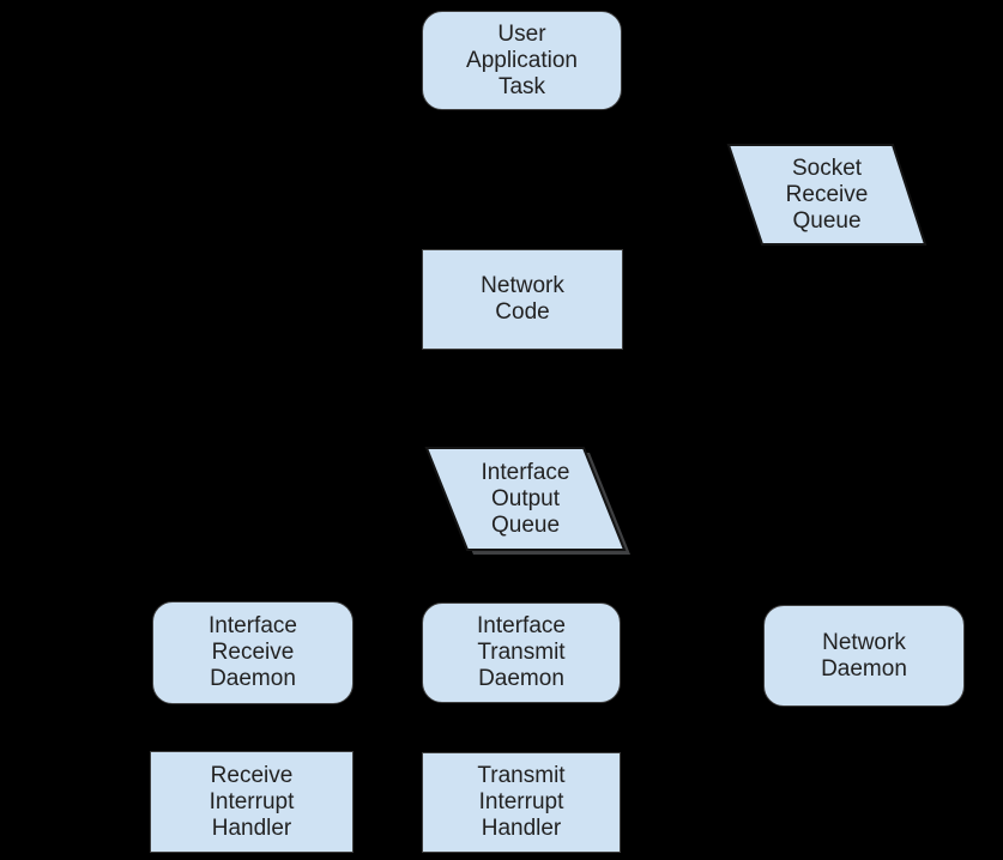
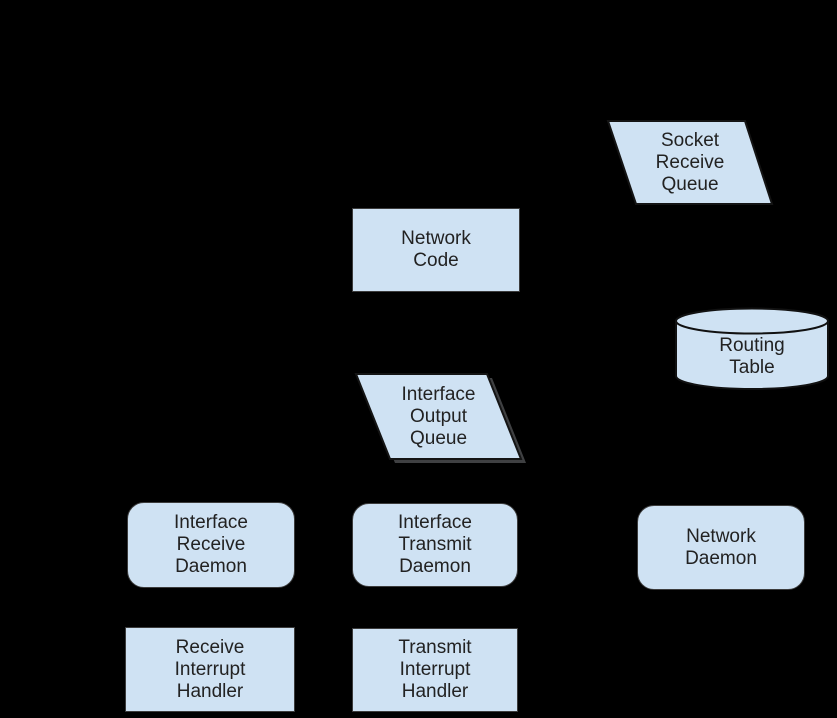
- User
- Application
- Task
  Socket
  Receive
  Queue
  Network
  Code
+ Routing
+ Table
  Interface
  Output
  Queue
  Interface
  Receive
  Daemon
  Interface
  Transmit
  Daemon
  Network
  Daemon
  Receive
  Interrupt
  Handler
  Transmit
  Interrupt
  Handler
